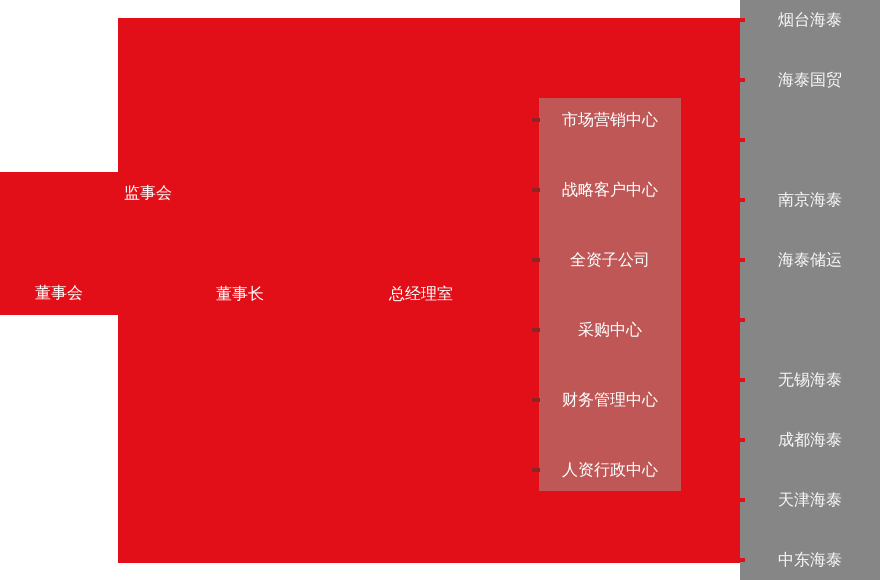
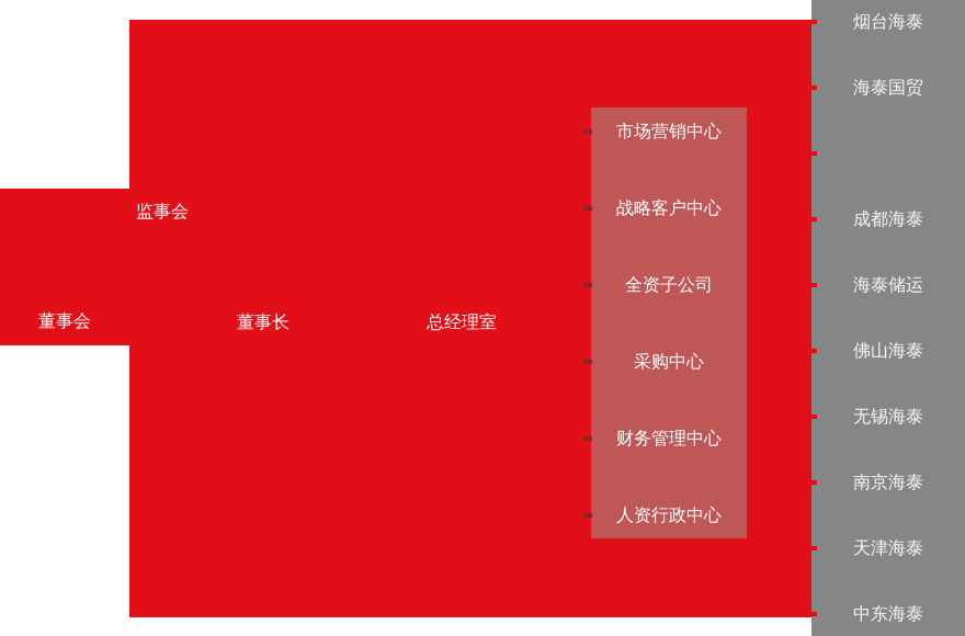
  监事会
  董事长
  总经理室
  董事会
  市场营销中心
  战略客户中心
  全资子公司
  采购中心
  财务管理中心
  人资行政中心
  烟台海泰
  海泰国贸
- 南京海泰
+ 成都海泰
  海泰储运
+ 佛山海泰
  无锡海泰
- 成都海泰
+ 南京海泰
  天津海泰
  中东海泰
